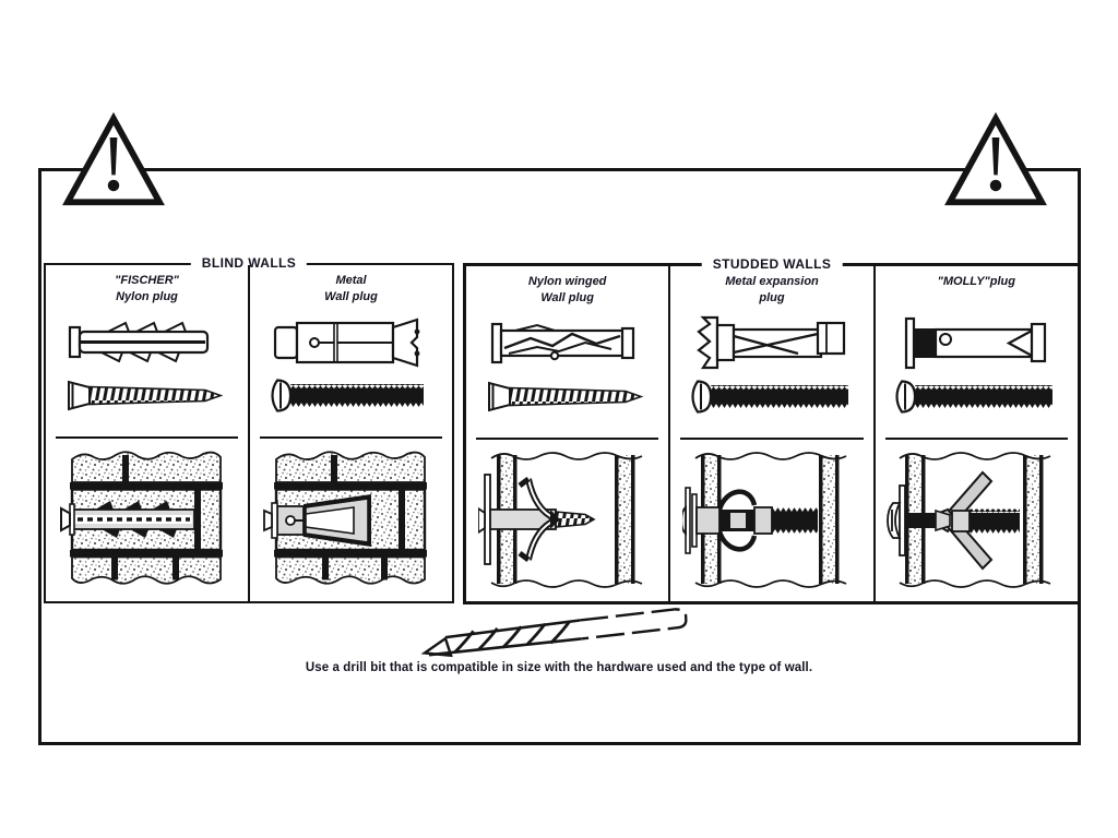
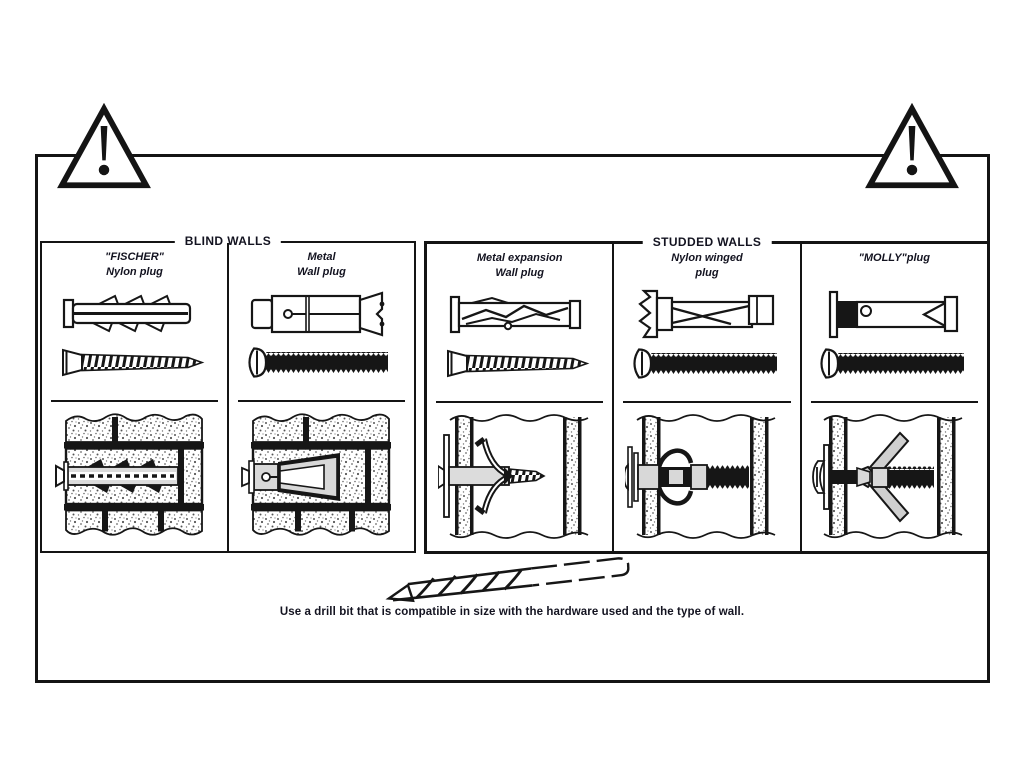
  BLIND WALLS
  "FISCHER"
  Nylon plug
  Metal
  Wall plug
  STUDDED WALLS
- Nylon winged
+ Metal expansion
  Wall plug
- Metal expansion
+ Nylon winged
  plug
  "MOLLY"plug
  Use a drill bit that is compatible in size with the hardware used and the type of wall.
